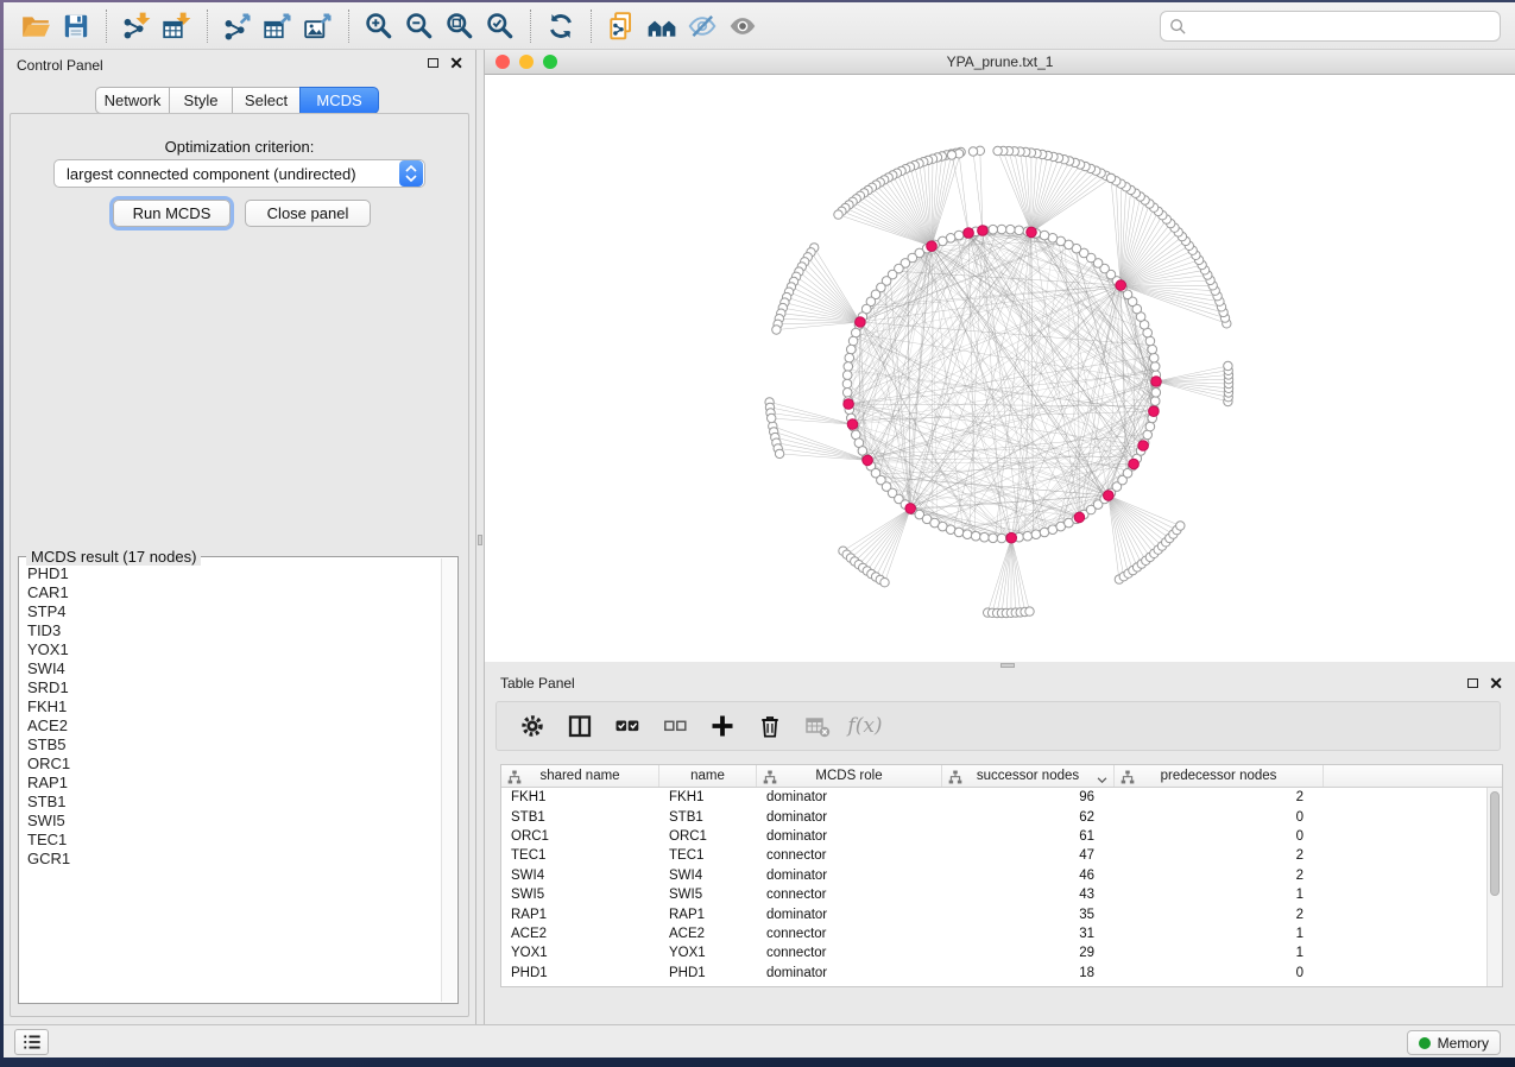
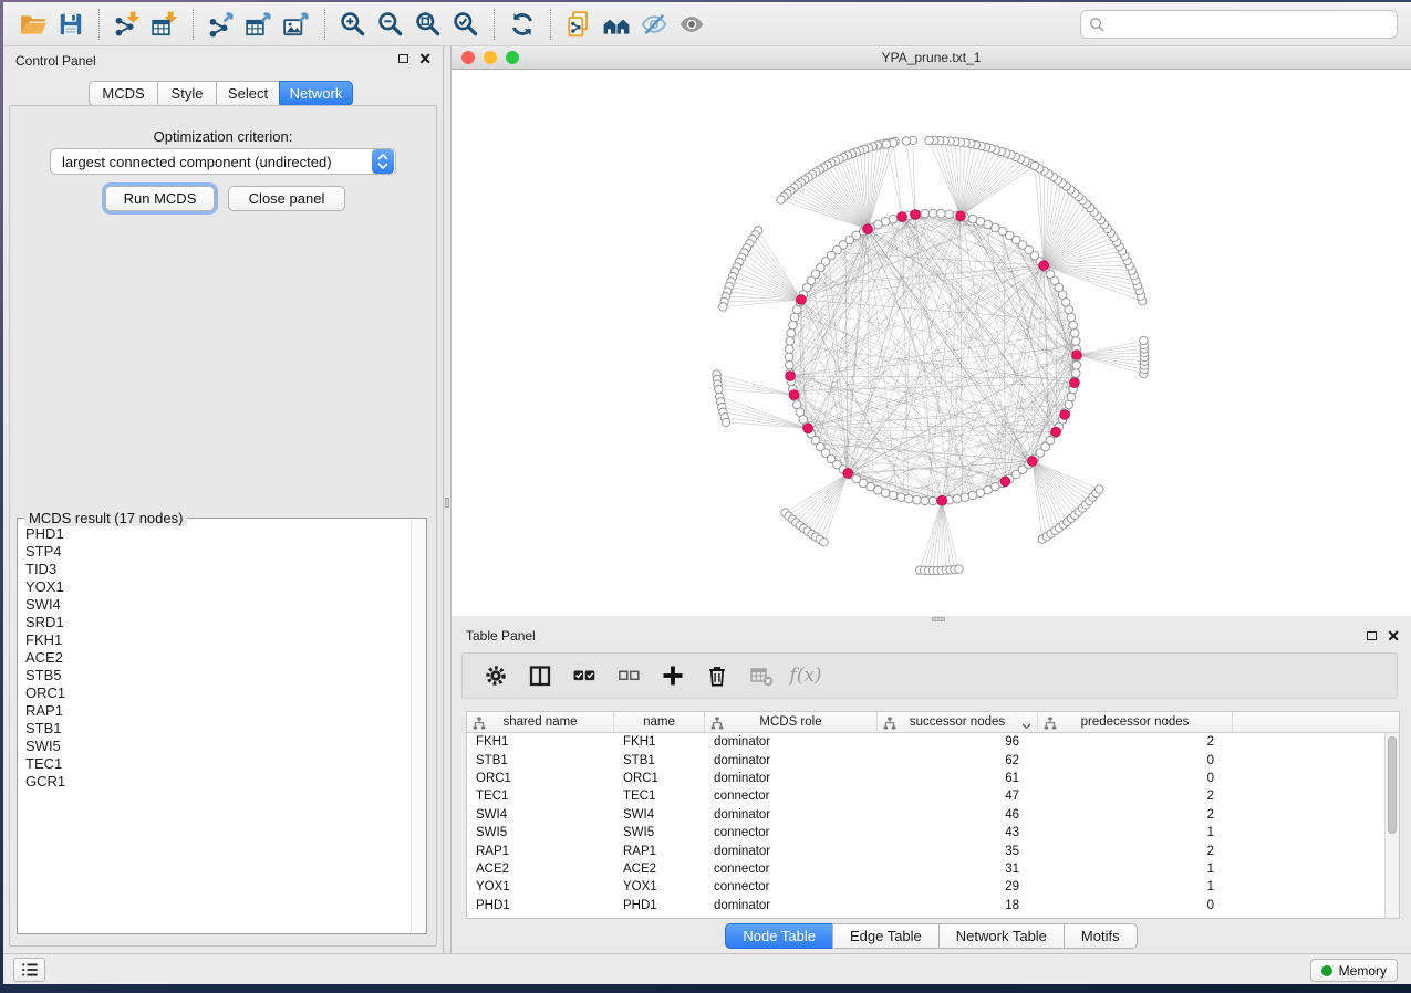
  Control Panel
  ✕
- Network
+ MCDS
  Style
  Select
- MCDS
+ Network
  Optimization criterion:
  largest connected component (undirected)
  Run MCDS
  Close panel
  MCDS result (17 nodes)
  PHD1
- CAR1
  STP4
  TID3
  YOX1
  SWI4
  SRD1
  FKH1
  ACE2
  STB5
  ORC1
  RAP1
  STB1
  SWI5
  TEC1
  GCR1
  YPA_prune.txt_1
  Table Panel
  ✕
  f(x)
  shared name
  name
  MCDS role
  successor nodes
  predecessor nodes
  FKH1
  FKH1
  dominator
  96
  2
  STB1
  STB1
  dominator
  62
  0
  ORC1
  ORC1
  dominator
  61
  0
  TEC1
  TEC1
  connector
  47
  2
  SWI4
  SWI4
  dominator
  46
  2
  SWI5
  SWI5
  connector
  43
  1
  RAP1
  RAP1
  dominator
  35
  2
  ACE2
  ACE2
  connector
  31
  1
  YOX1
  YOX1
  connector
  29
  1
  PHD1
  PHD1
  dominator
  18
  0
+ Node Table
+ Edge Table
+ Network Table
+ Motifs
  Memory
